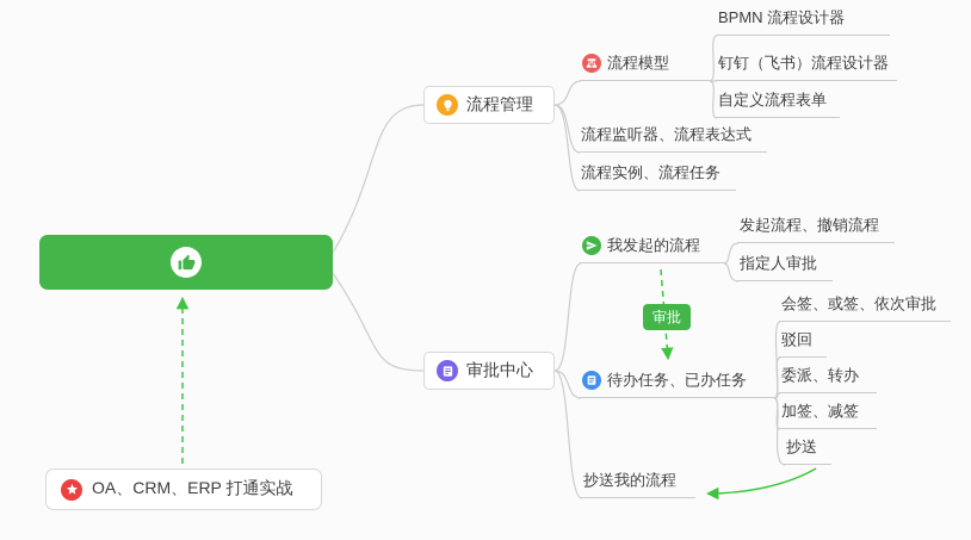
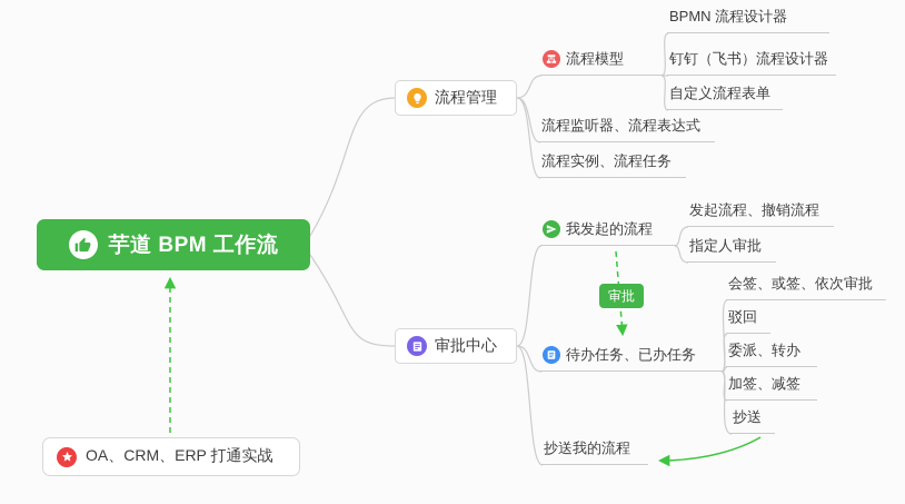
+ 芋道 BPM 工作流
  流程管理
  流程模型
  BPMN 流程设计器
  钉钉（飞书）流程设计器
  自定义流程表单
  流程监听器、流程表达式
  流程实例、流程任务
  审批中心
  我发起的流程
  发起流程、撤销流程
  指定人审批
  审批
  待办任务、已办任务
  会签、或签、依次审批
  驳回
  委派、转办
  加签、减签
  抄送
  抄送我的流程
  OA、CRM、ERP 打通实战
